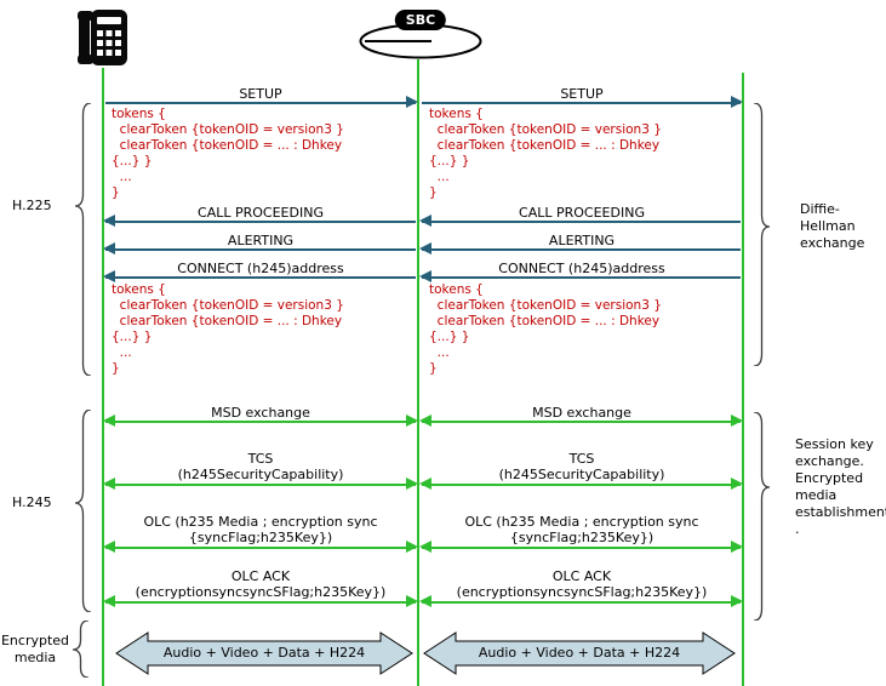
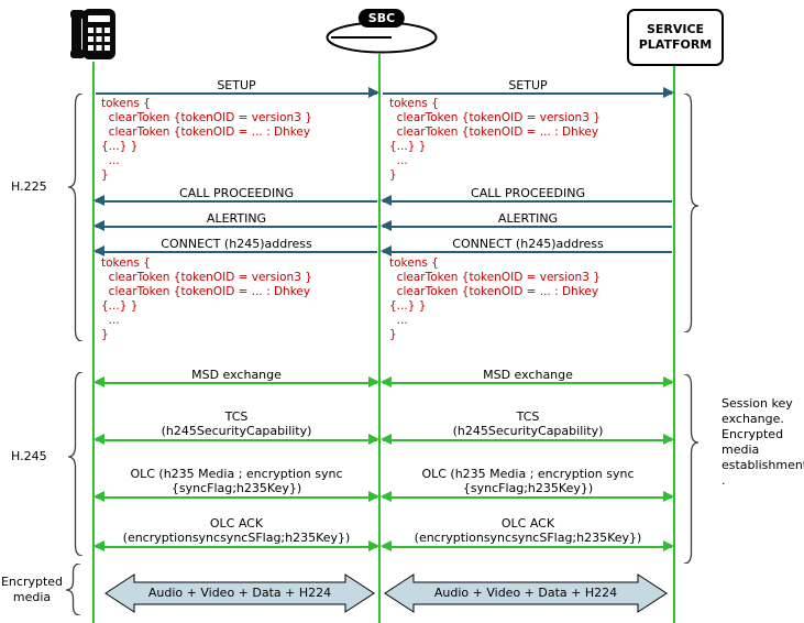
  SBC
+ SERVICE
+ PLATFORM
  SETUP
  SETUP
  tokens {
  clearToken {tokenOID = version3 }
  clearToken {tokenOID = ... : Dhkey
  {...} }
  ...
  }
  tokens {
  clearToken {tokenOID = version3 }
  clearToken {tokenOID = ... : Dhkey
  {...} }
  ...
  }
  CALL PROCEEDING
  CALL PROCEEDING
  ALERTING
  ALERTING
  CONNECT (h245)address
  CONNECT (h245)address
  tokens {
  clearToken {tokenOID = version3 }
  clearToken {tokenOID = ... : Dhkey
  {...} }
  ...
  }
  tokens {
  clearToken {tokenOID = version3 }
  clearToken {tokenOID = ... : Dhkey
  {...} }
  ...
  }
  MSD exchange
  MSD exchange
  TCS
  (h245SecurityCapability)
  TCS
  (h245SecurityCapability)
  OLC (h235 Media ; encryption sync
  {syncFlag;h235Key})
  OLC (h235 Media ; encryption sync
  {syncFlag;h235Key})
  OLC ACK
  (encryptionsyncsyncSFlag;h235Key})
  OLC ACK
  (encryptionsyncsyncSFlag;h235Key})
  Audio + Video + Data + H224
  Audio + Video + Data + H224
  H.225
  H.245
  Encrypted
  media
- Diffie-
- Hellman
- exchange
  Session key
  exchange.
  Encrypted
  media
  establishmen
  .
